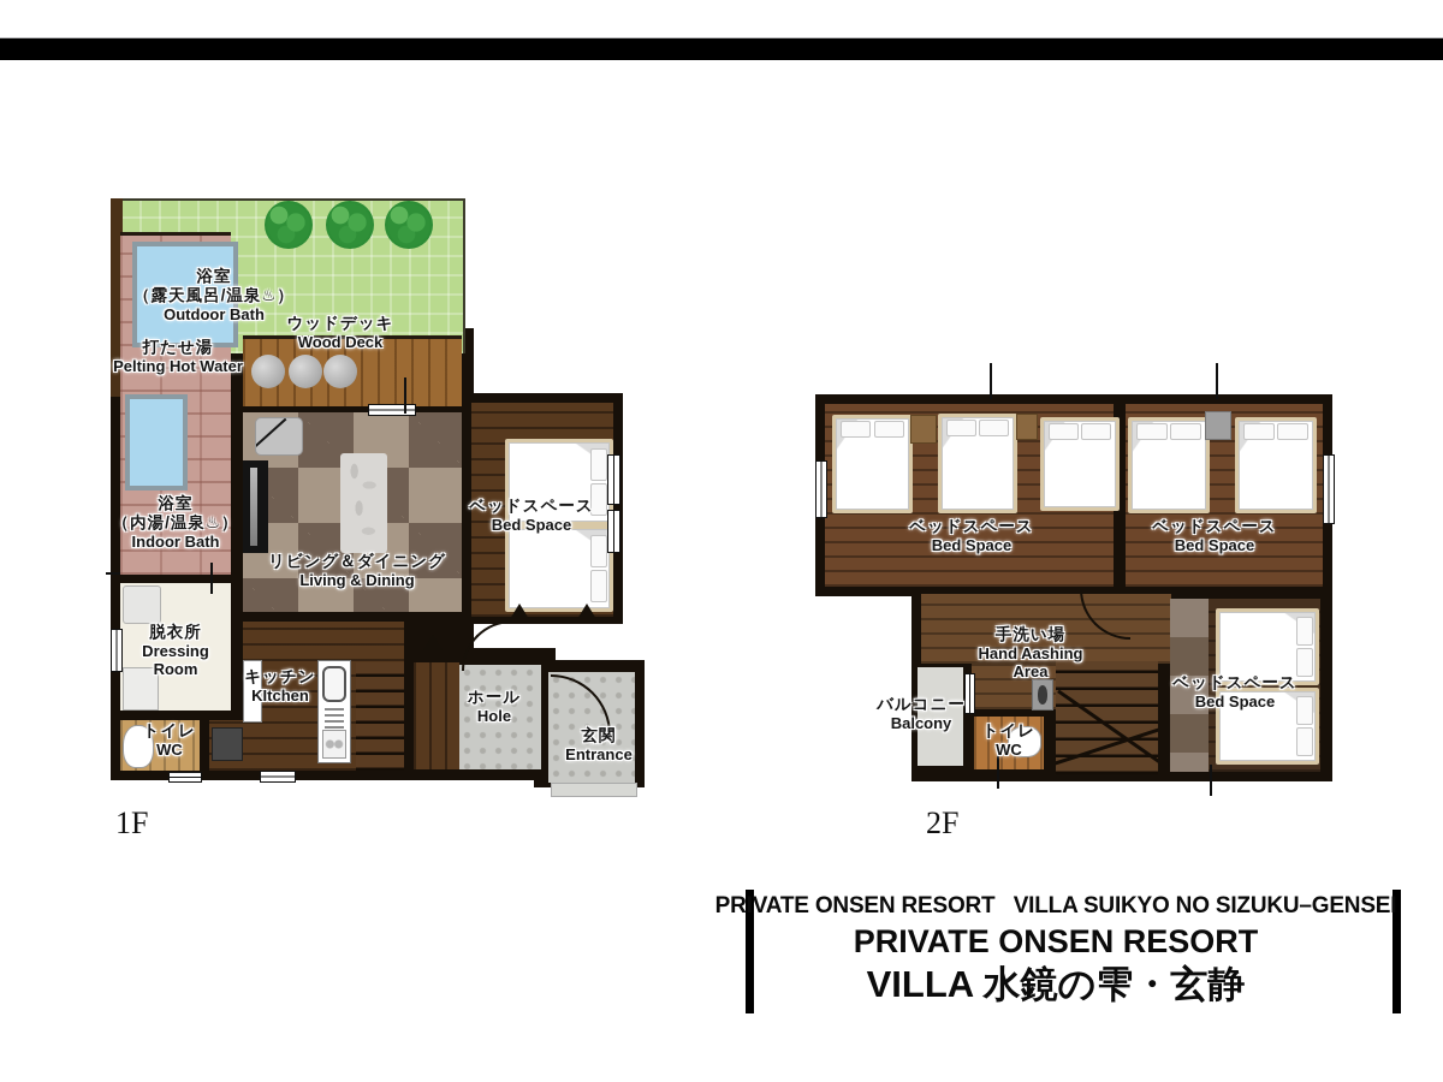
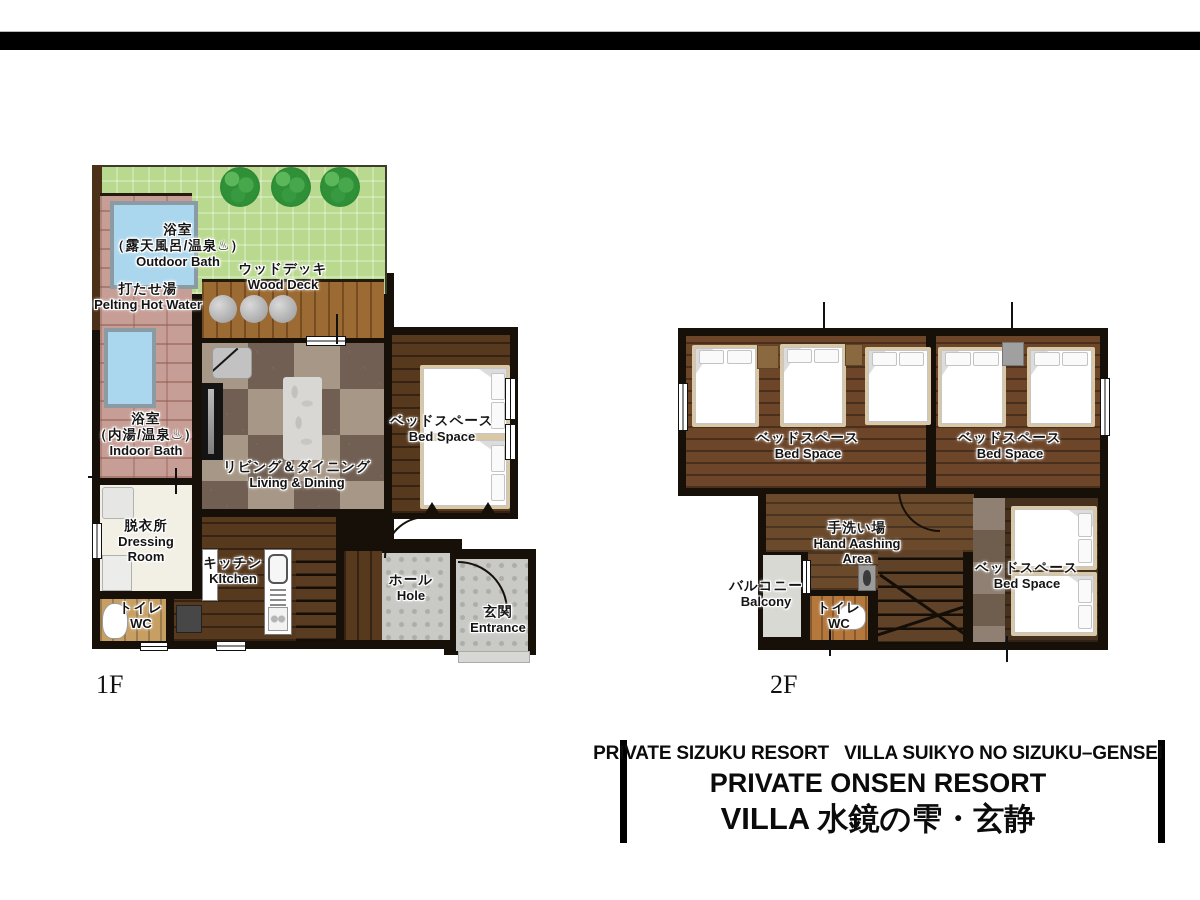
  浴室
  （露天風呂/温泉♨）
  Outdoor Bath
  打たせ湯
  Pelting Hot Water
  ウッドデッキ
  Wood Deck
  浴室
  （内湯/温泉♨）
  Indoor Bath
  リビング＆ダイニング
  Living & Dining
  ベッドスペース
  Bed Space
  脱衣所
  Dressing
  Room
  トイレ
  WC
  キッチン
  KItchen
  ホール
  Hole
  玄関
  Entrance
  1F
  ベッドスペース
  Bed Space
  ベッドスペース
  Bed Space
  手洗い場
  Hand Aashing
  Area
  バルコニー
  Balcony
  トイレ
  WC
  ベッドスペース
  Bed Space
  2F
- PRIVATE ONSEN RESORT VILLA SUIKYO NO SIZUKU–GENSEI
+ PRIVATE SIZUKU RESORT VILLA SUIKYO NO SIZUKU–GENSEI
  PRIVATE ONSEN RESORT
  VILLA 水鏡の雫・玄静
